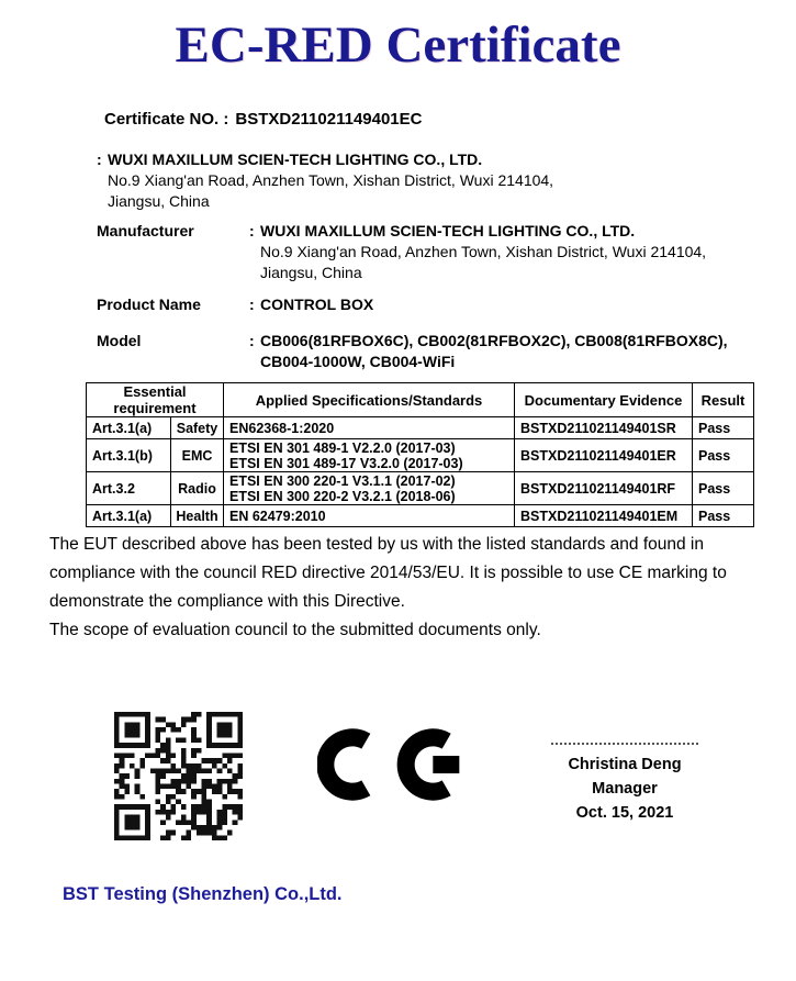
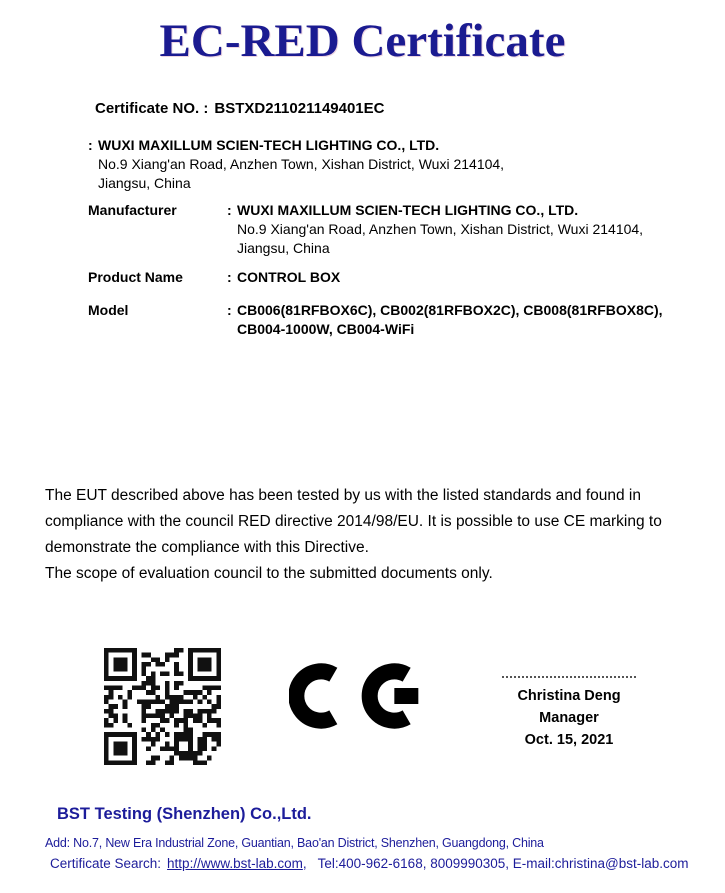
  EC-RED Certificate
  Certificate NO. : BSTXD211021149401EC
  :
  WUXI MAXILLUM SCIEN-TECH LIGHTING CO., LTD.
  No.9 Xiang'an Road, Anzhen Town, Xishan District, Wuxi 214104,
  Jiangsu, China
  Manufacturer
  :
  WUXI MAXILLUM SCIEN-TECH LIGHTING CO., LTD.
  No.9 Xiang'an Road, Anzhen Town, Xishan District, Wuxi 214104,
  Jiangsu, China
  Product Name
  :
  CONTROL BOX
  Model
  :
  CB006(81RFBOX6C), CB002(81RFBOX2C), CB008(81RFBOX8C),
  CB004-1000W, CB004-WiFi
- Essential requirement	Applied Specifications/Standards	Documentary Evidence	Result
- Art.3.1(a)	Safety	EN62368-1:2020	BSTXD211021149401SR	Pass
- Art.3.1(b)	EMC	ETSI EN 301 489-1 V2.2.0 (2017-03) ETSI EN 301 489-17 V3.2.0 (2017-03)	BSTXD211021149401ER	Pass
- Art.3.2	Radio	ETSI EN 300 220-1 V3.1.1 (2017-02) ETSI EN 300 220-2 V3.2.1 (2018-06)	BSTXD211021149401RF	Pass
- Art.3.1(a)	Health	EN 62479:2010	BSTXD211021149401EM	Pass
- The EUT described above has been tested by us with the listed standards and found in compliance with the council RED directive 2014/53/EU. It is possible to use CE marking to demonstrate the compliance with this Directive.
+ The EUT described above has been tested by us with the listed standards and found in compliance with the council RED directive 2014/98/EU. It is possible to use CE marking to demonstrate the compliance with this Directive.
  The scope of evaluation council to the submitted documents only.
  Christina Deng
  Manager
  Oct. 15, 2021
  BST Testing (Shenzhen) Co.,Ltd.
+ Add: No.7, New Era Industrial Zone, Guantian, Bao'an District, Shenzhen, Guangdong, China
+ Certificate Search: http://www.bst-lab.com, Tel:400-962-6168, 8009990305, E-mail:christina@bst-lab.com
